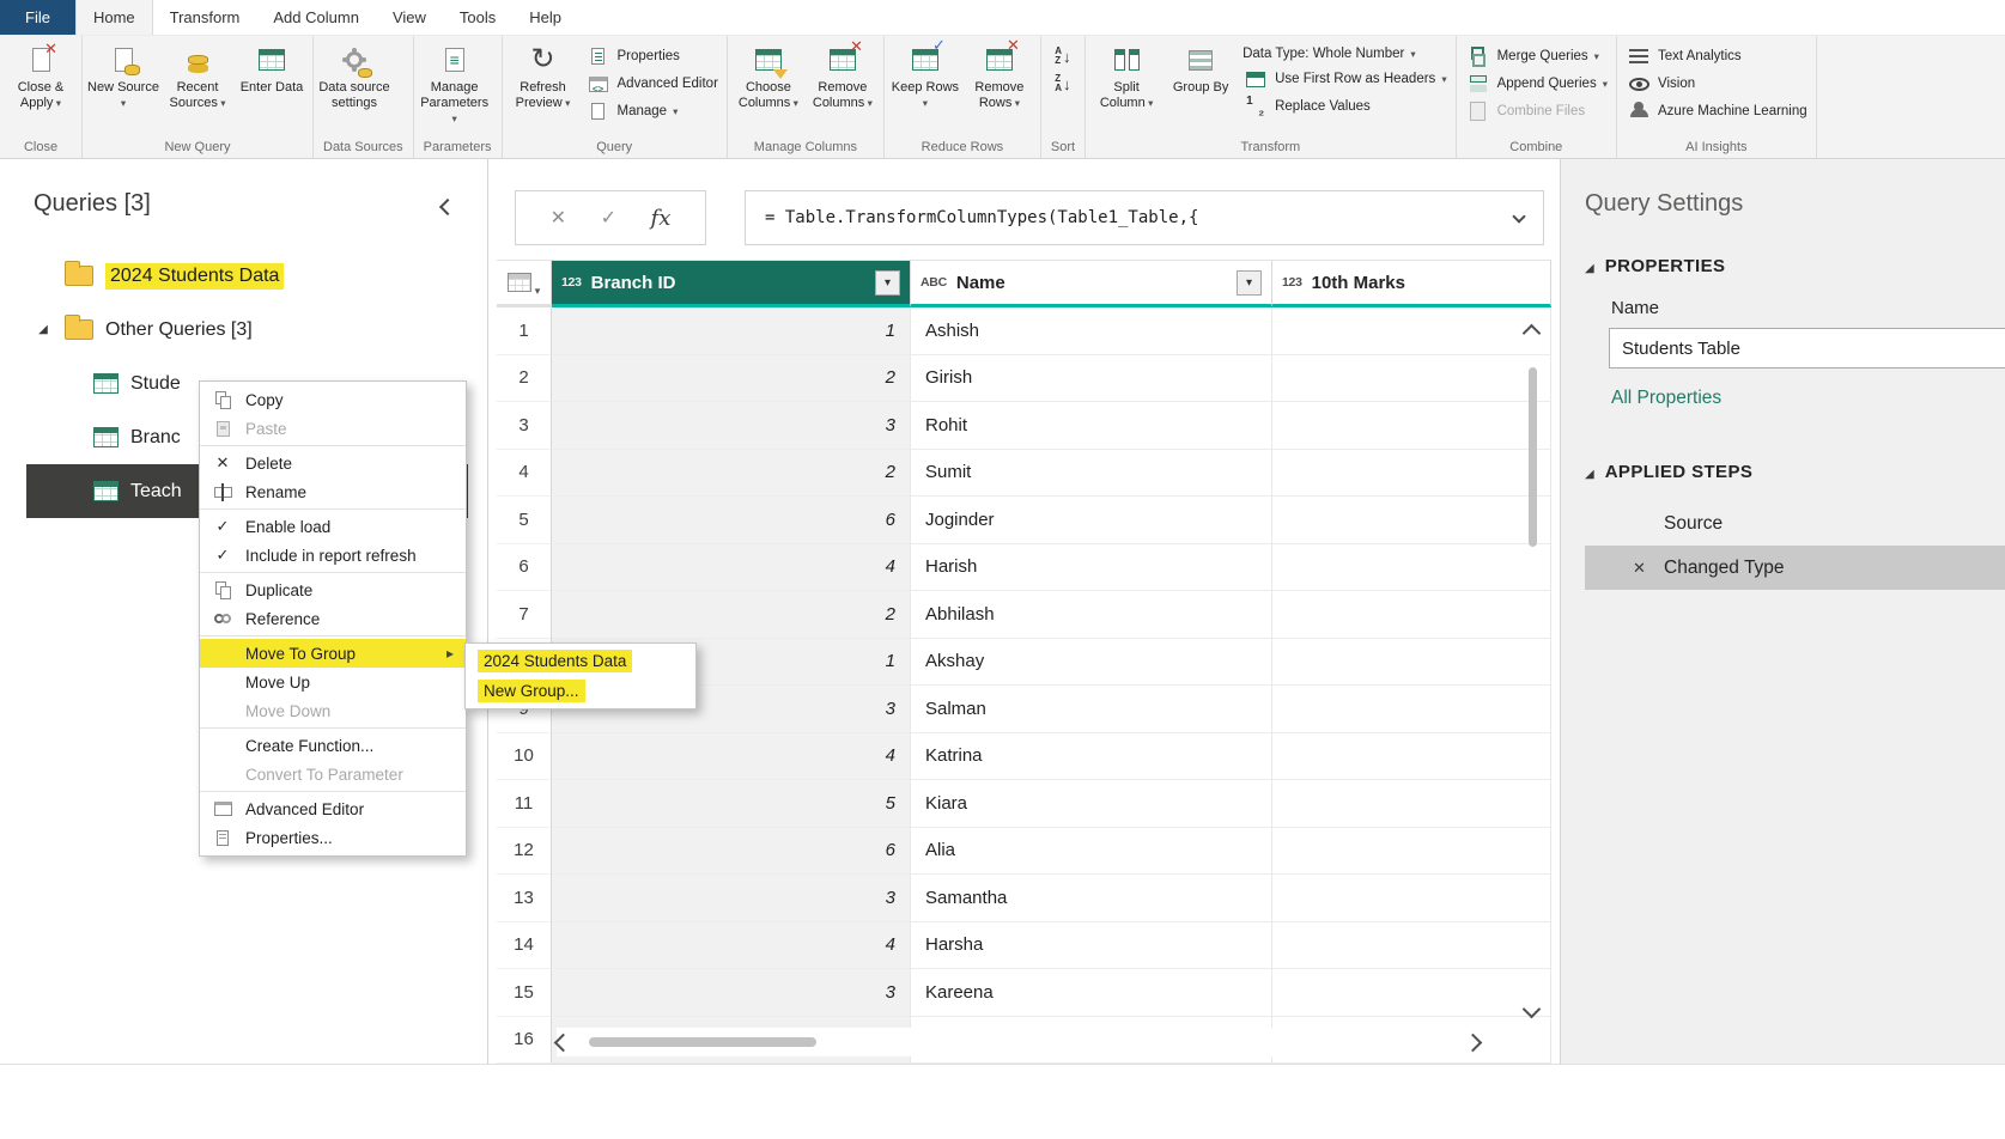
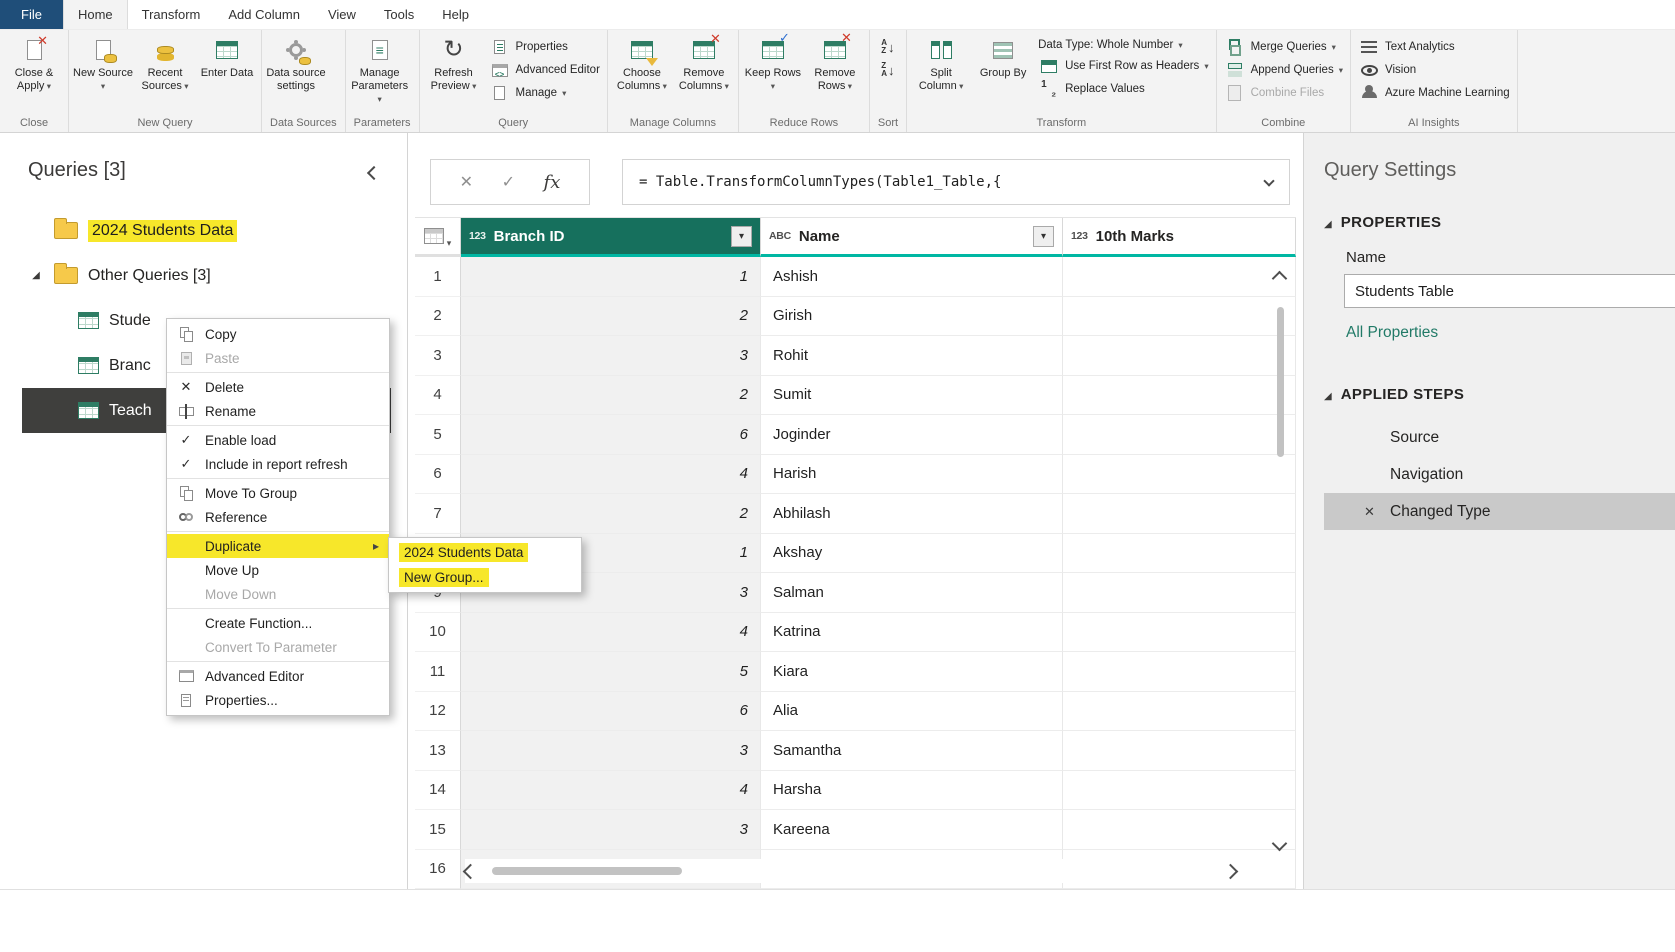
  File
  Home
  Transform
  Add Column
  View
  Tools
  Help
  Close & Apply ▾
  Close
  New Source ▾
  Recent Sources ▾
  Enter Data
  New Query
  Data source settings
  Data Sources
  Manage Parameters ▾
  Parameters
  Refresh Preview ▾
  Properties
  Advanced Editor
  Manage
  ▾
  Query
  Choose Columns ▾
  Remove Columns ▾
  Manage Columns
  Keep Rows ▾
  Remove Rows ▾
  Reduce Rows
  Sort
  Split Column ▾
  Group By
  Data Type: Whole Number
  ▾
  Use First Row as Headers
  ▾
  Replace Values
  Transform
  Merge Queries
  ▾
  Append Queries
  ▾
  Combine Files
  Combine
  Text Analytics
  Vision
  Azure Machine Learning
  AI Insights
  Queries [3]
  2024 Students Data
  Other Queries [3]
  Stude
  Branc
  Teach
  ✕
  ✓
  fx
  = Table.TransformColumnTypes(Table1_Table,{
  ▾
  123
  Branch ID
  ▾
  ABC
  Name
  ▾
  123
  10th Marks
  1
  1
  Ashish
  2
  2
  Girish
  3
  3
  Rohit
  4
  2
  Sumit
  5
  6
  Joginder
  6
  4
  Harish
  7
  2
  Abhilash
  1
  Akshay
  3
  Salman
  10
  4
  Katrina
  11
  5
  Kiara
  12
  6
  Alia
  13
  3
  Samantha
  14
  4
  Harsha
  15
  3
  Kareena
  16
  Query Settings
  PROPERTIES
  Name
  Students Table All Properties
  APPLIED STEPS
  Source
+ Navigation
  ✕
  Changed Type
  Copy
  Paste
  ✕
  Delete
  Rename
  ✓
  Enable load
  ✓
  Include in report refresh
- Duplicate
+ Move To Group
  Reference
- Move To Group
+ Duplicate
  ▸
  Move Up
  Move Down
  Create Function...
  Convert To Parameter
  Advanced Editor
  Properties...
  2024 Students Data
  New Group...
